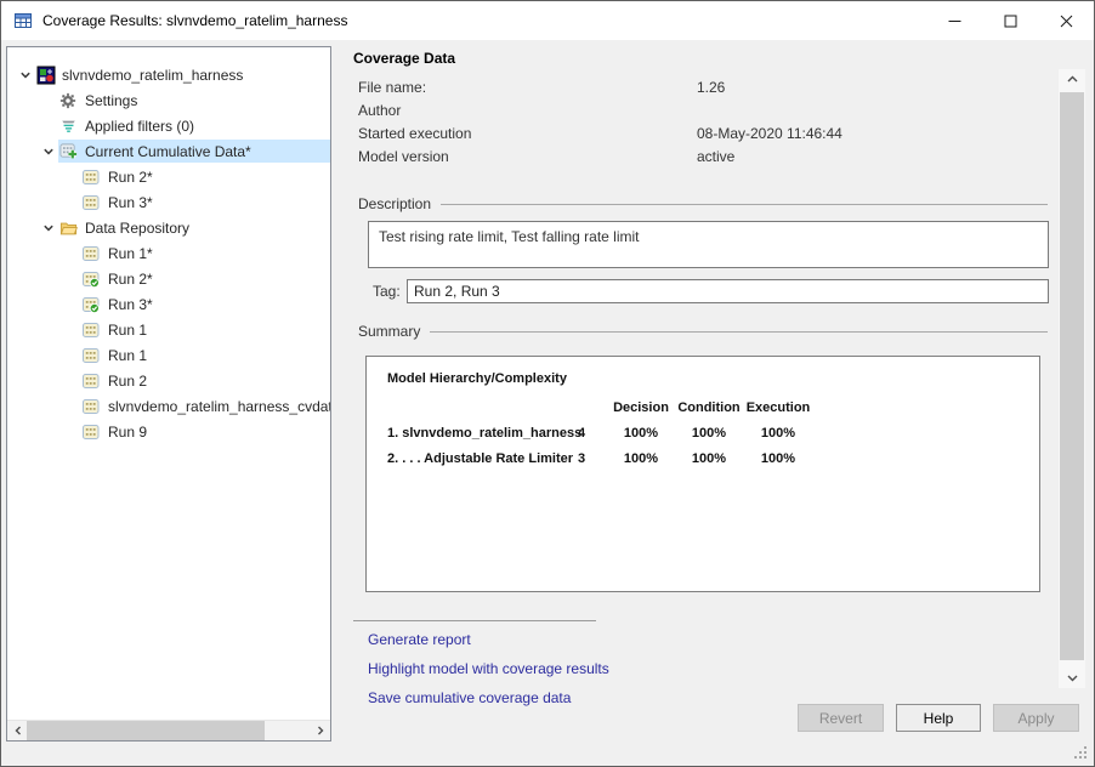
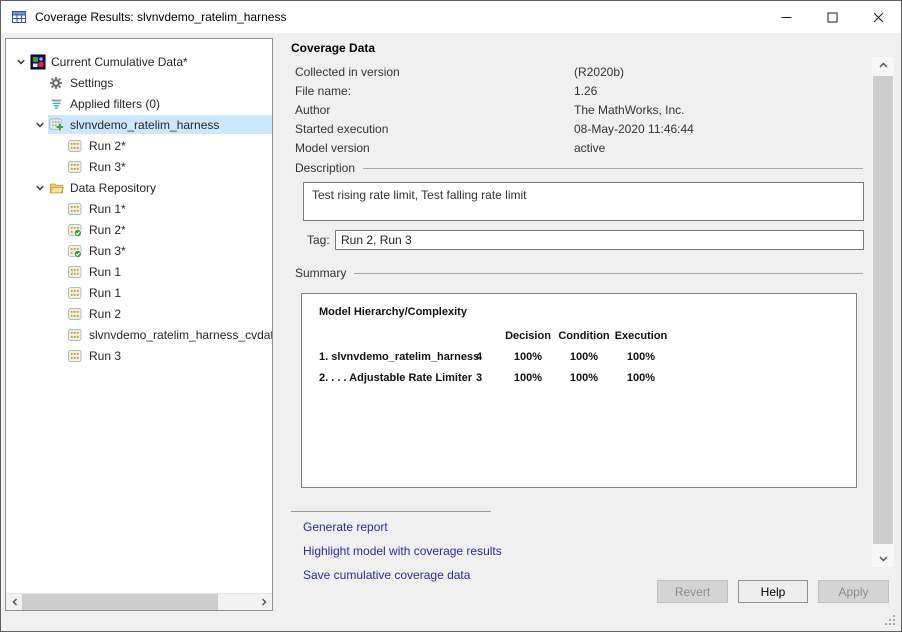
  Coverage Results: slvnvdemo_ratelim_harness
- slvnvdemo_ratelim_harness
+ Current Cumulative Data*
  Settings
  Applied filters (0)
- Current Cumulative Data*
+ slvnvdemo_ratelim_harness
  Run 2*
  Run 3*
  Data Repository
  Run 1*
  Run 2*
  Run 3*
  Run 1
  Run 1
  Run 2
  slvnvdemo_ratelim_harness_cvda
- Run 9
+ Run 3
  Coverage Data
+ Collected in version
+ (R2020b)
  File name:
  1.26
  Author
+ The MathWorks, Inc.
  Started execution
  08-May-2020 11:46:44
  Model version
  active
  Description
  Test rising rate limit, Test falling rate limit
  Tag:
  Run 2, Run 3
  Summary
  Model Hierarchy/Complexity
  Decision
  Condition
  Execution
  1. slvnvdemo_ratelim_harn
  4
  100%
  100%
  100%
  2. . . . Adjustable Rate Limi
  3
  100%
  100%
  100%
  Generate report
  Highlight model with coverage results
  Save cumulative coverage data
  Revert
  Help
  Apply
